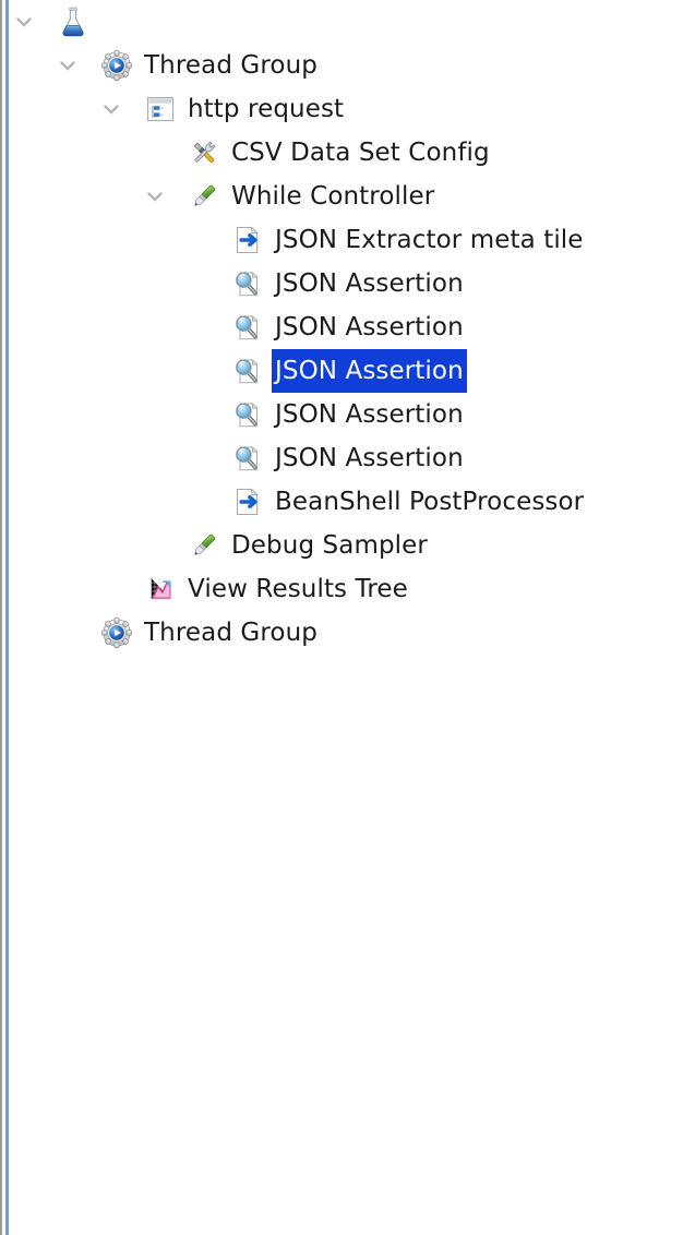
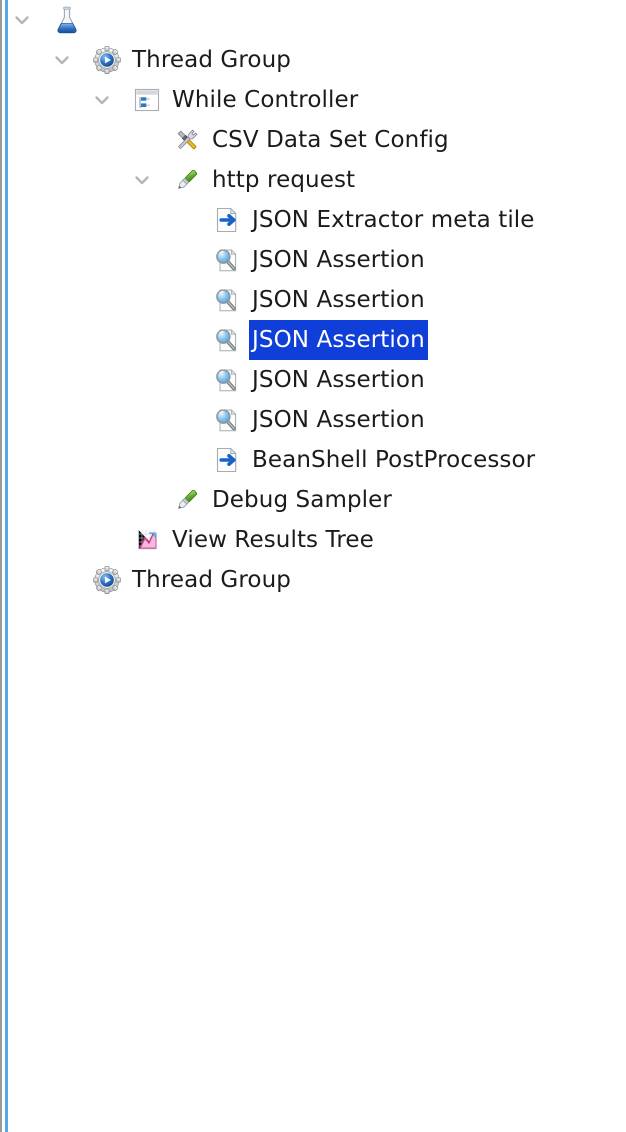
  Thread Group
- http request
+ While Controller
  CSV Data Set Config
- While Controller
+ http request
  JSON Extractor meta tile
  JSON Assertion
  JSON Assertion
  JSON Assertion
  JSON Assertion
  JSON Assertion
  BeanShell PostProcessor
  Debug Sampler
  View Results Tree
  Thread Group
